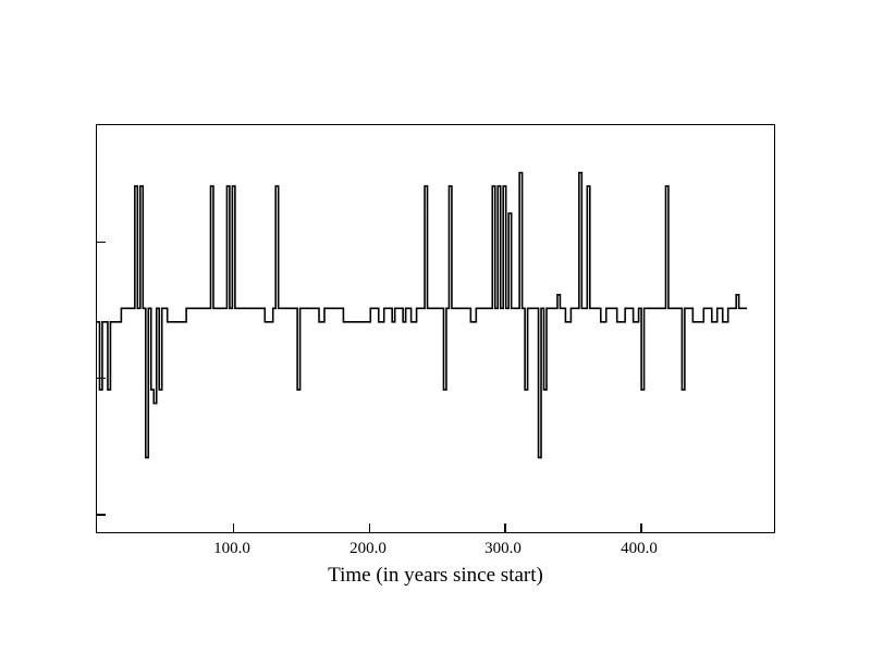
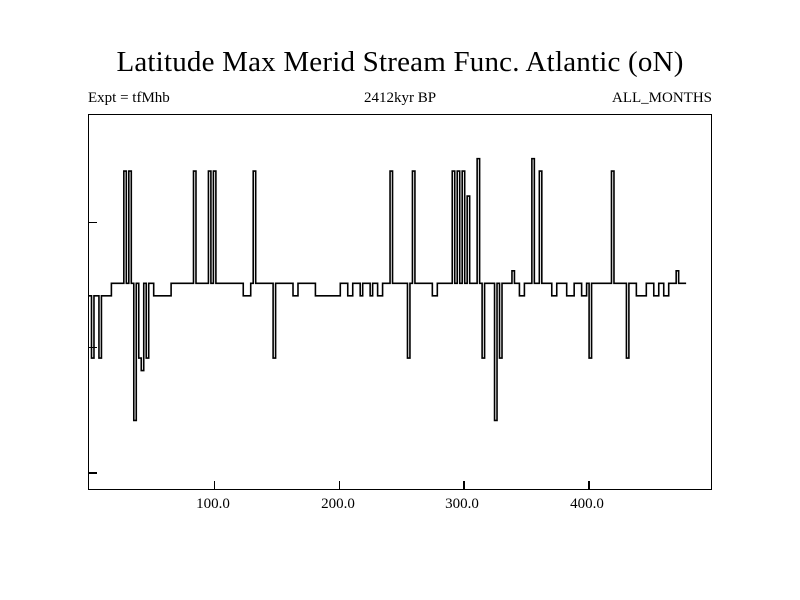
+ Latitude Max Merid Stream Func. Atlantic (oN)
+ Expt = tfMhb
+ 2412kyr BP
+ ALL_MONTHS
  100.0
  200.0
  300.0
  400.0
- Time (in years since start)
